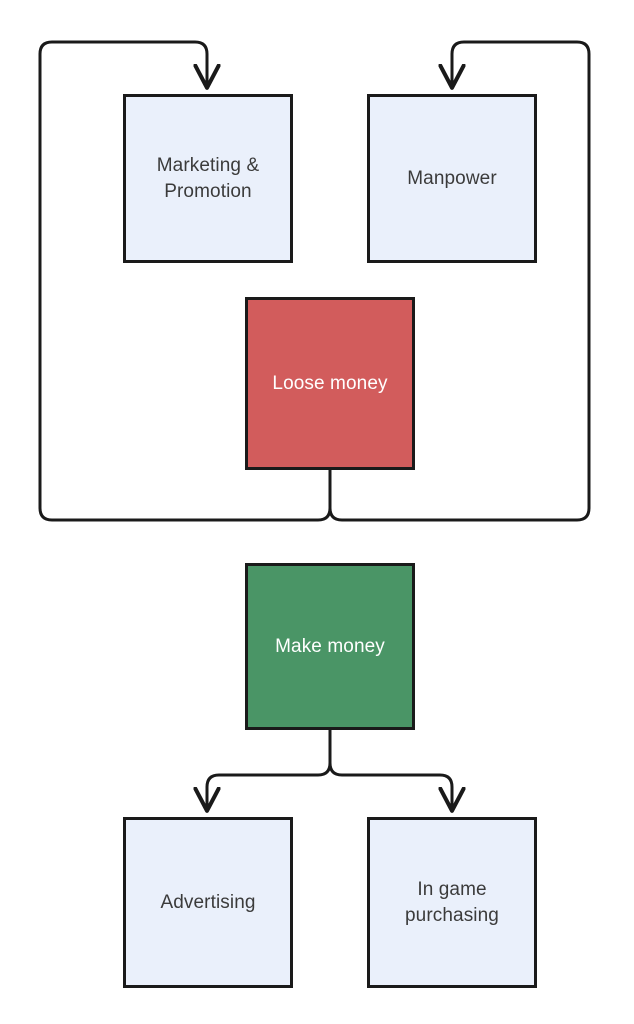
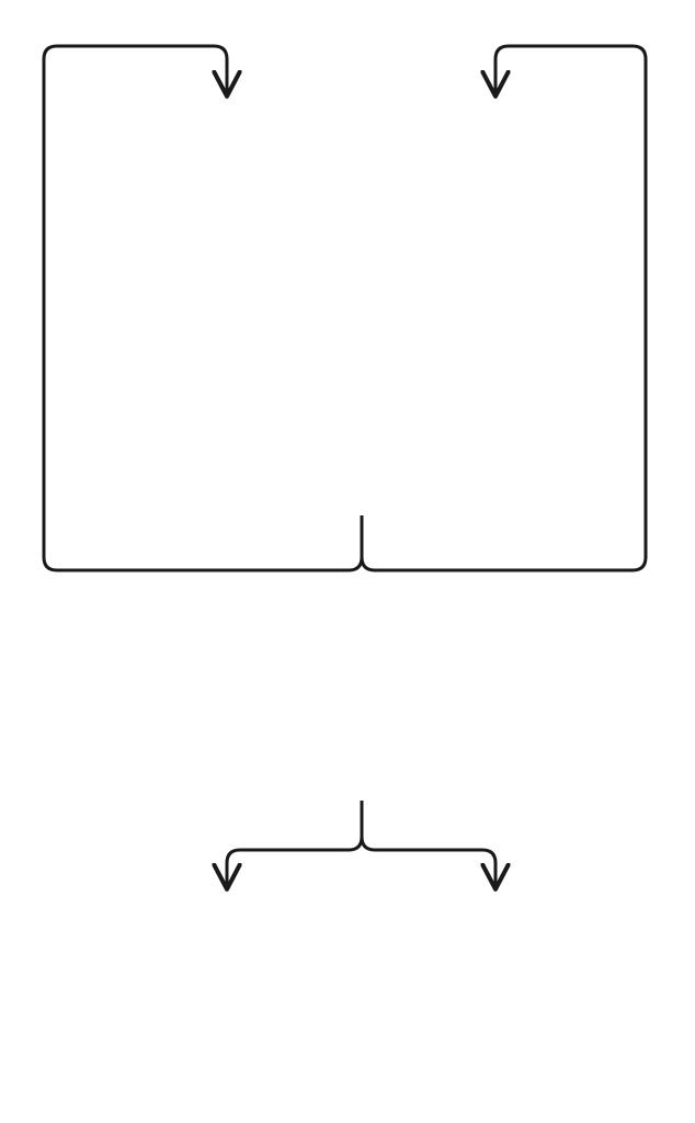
- Marketing &
- Promotion
- Manpower
- Loose money
- Make money
- Advertising
- In game
- purchasing
